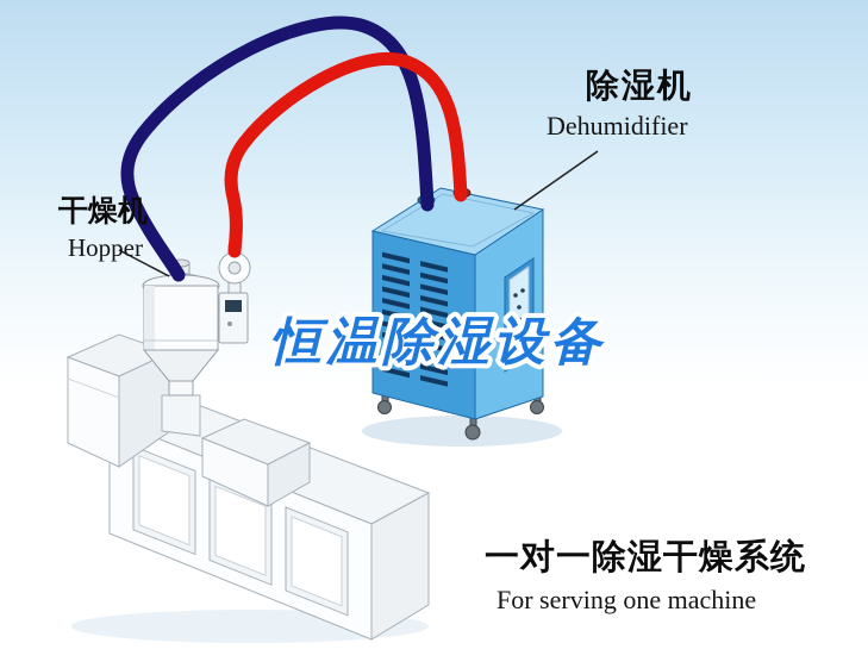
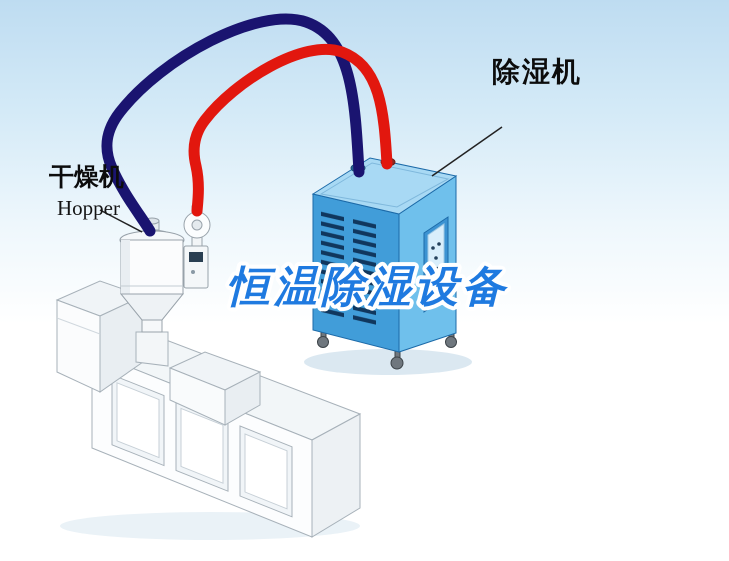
  恒温除湿设备
  干燥机
  Hopper
  除湿机
- Dehumidifier
- 一对一除湿干燥系统
- For serving one machine
